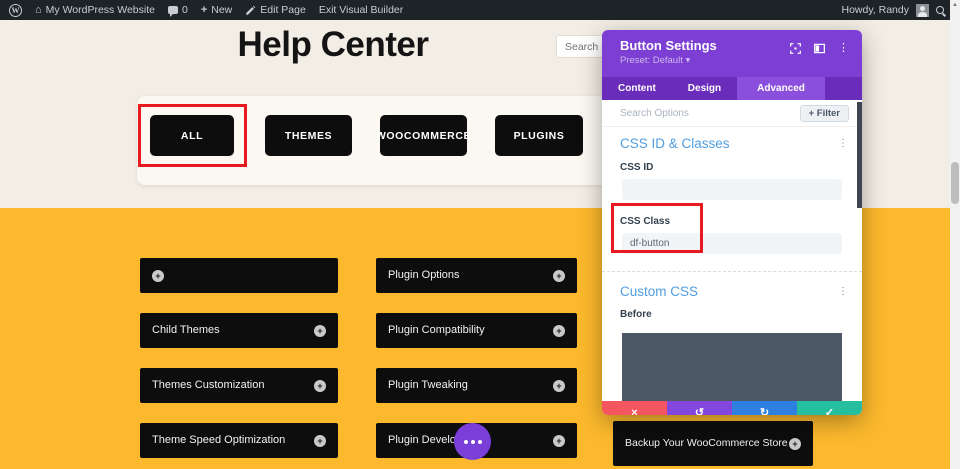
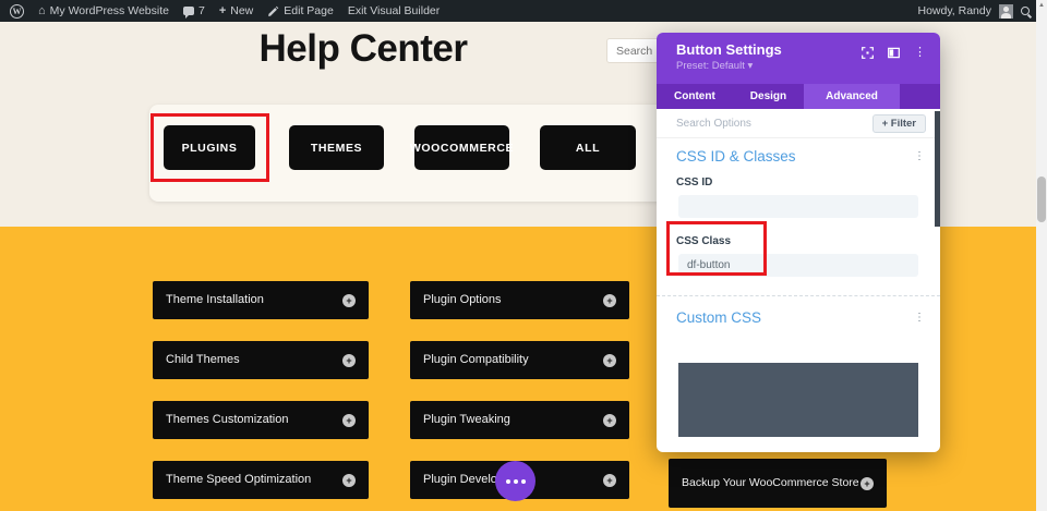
  W
  ⌂
  My WordPress Website
- 0
+ 7
  +
  New
  Edit Page
  Exit Visual Builder
  Howdy, Randy
  Help Center
  Search
- ALL
+ PLUGINS
  THEMES
  WOOCOMMERCE
- PLUGINS
+ ALL
+ Theme Installation
  +
  Child Themes
  +
  Themes Customization
  +
  Theme Speed Optimization
  +
  Plugin Options
  +
  Plugin Compatibility
  +
  Plugin Tweaking
  +
  Plugin Develo
  +
  Backup Your WooCommerce Store
  +
  Button Settings
  Preset: Default ▾
  ⋮
  Content
  Design
  Advanced
  Search Options
  + Filter
  CSS ID & Classes
  ⋮
  CSS ID
  CSS Class
  df-button
  Custom CSS
  ⋮
- Before
- ×
- ↺
- ↻
- ✓
